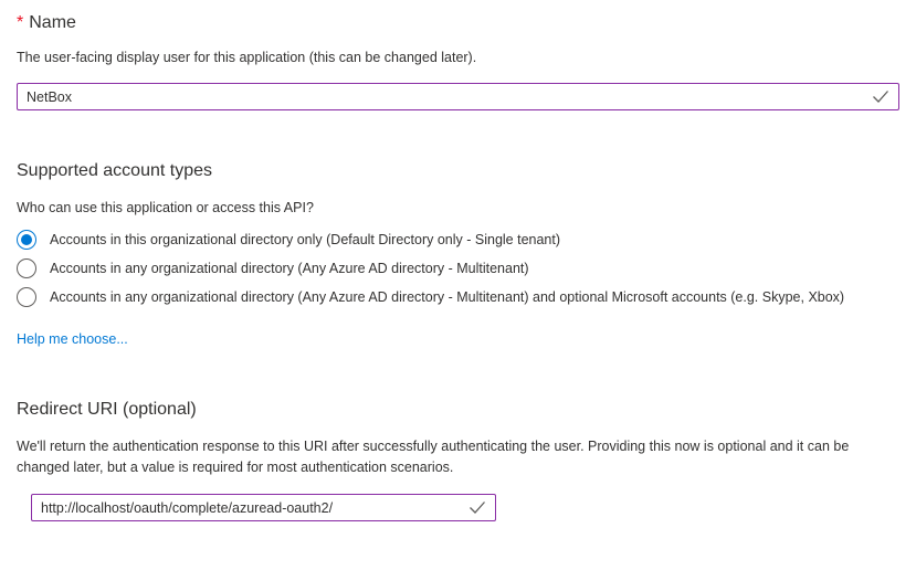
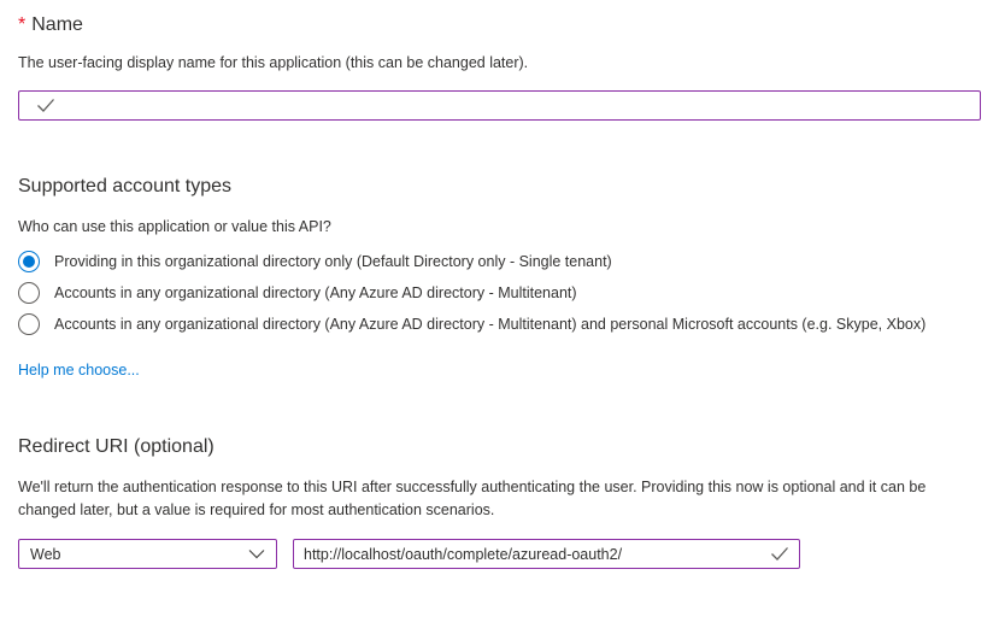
  * Name
- The user-facing display user for this application (this can be changed later).
+ The user-facing display name for this application (this can be changed later).
- NetBox
  Supported account types
- Who can use this application or access this API?
+ Who can use this application or value this API?
- Accounts in this organizational directory only (Default Directory only - Single tenant)
+ Providing in this organizational directory only (Default Directory only - Single tenant)
  Accounts in any organizational directory (Any Azure AD directory - Multitenant)
- Accounts in any organizational directory (Any Azure AD directory - Multitenant) and optional Microsoft accounts (e.g. Skype, Xbox)
+ Accounts in any organizational directory (Any Azure AD directory - Multitenant) and personal Microsoft accounts (e.g. Skype, Xbox)
  Help me choose...
  Redirect URI (optional)
  We'll return the authentication response to this URI after successfully authenticating the user. Providing this now is optional and it can be changed later, but a value is required for most authentication scenarios.
+ Web
  http://localhost/oauth/complete/azuread-oauth2/
